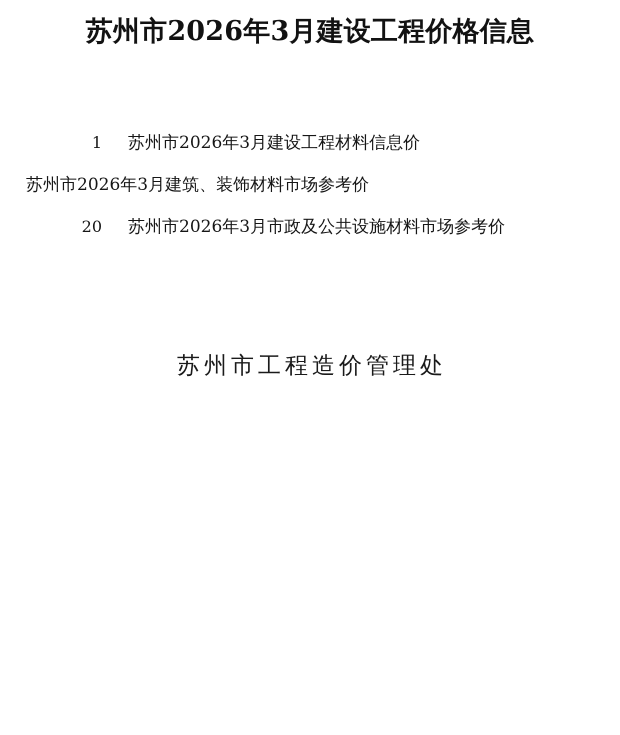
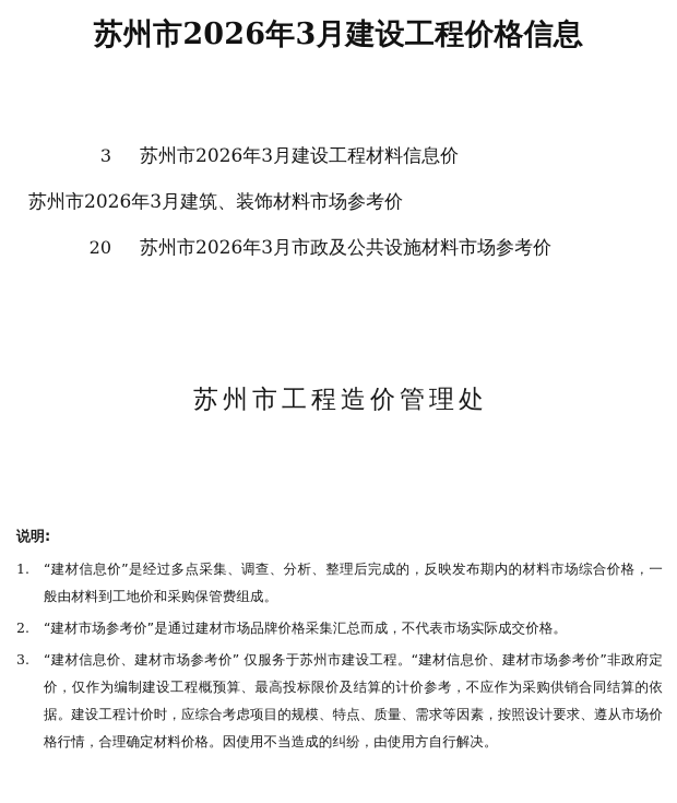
  苏州市2026年3月建设工程价格信息
- 1
+ 3
  苏州市2026年3月建设工程材料信息价
  苏州市2026年3月建筑、装饰材料市场参考价
  20
  苏州市2026年3月市政及公共设施材料市场参考价
  苏州市工程造价管理处
+ 说明:
+ 1.
+ “建材信息价”是经过多点采集、调查、分析、整理后完成的，反映发布期内的材料市场综合价格，一般由材料到工地价和采购保管费组成。
+ 2.
+ “建材市场参考价”是通过建材市场品牌价格采集汇总而成，不代表市场实际成交价格。
+ 3.
+ “建材信息价、建材市场参考价” 仅服务于苏州市建设工程。“建材信息价、建材市场参考价”非政府定价，仅作为编制建设工程概预算、最高投标限价及结算的计价参考，不应作为采购供销合同结算的依据。建设工程计价时，应综合考虑项目的规模、特点、质量、需求等因素，按照设计要求、遵从市场价格行情，合理确定材料价格。因使用不当造成的纠纷，由使用方自行解决。
